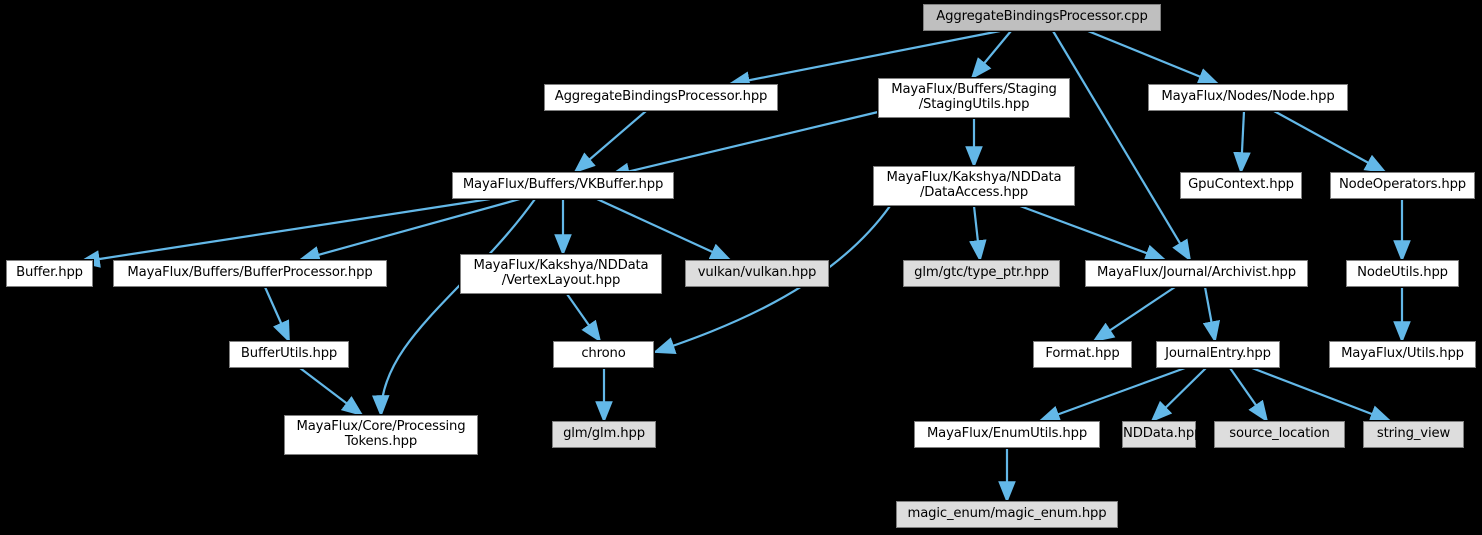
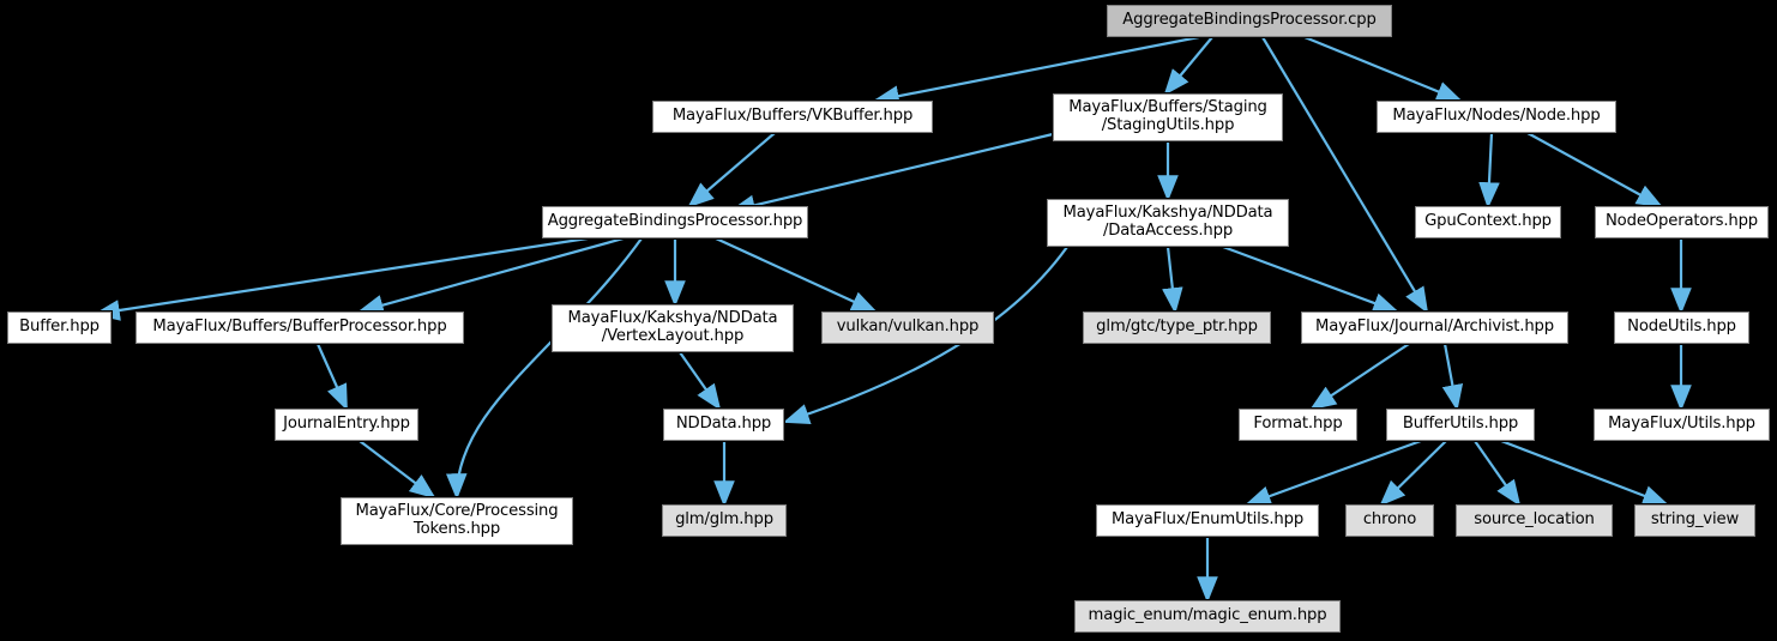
  AggregateBindingsProcessor.cpp
- AggregateBindingsProcessor.hpp
+ MayaFlux/Buffers/VKBuffer.hpp
  MayaFlux/Buffers/Staging
  /StagingUtils.hpp
  MayaFlux/Nodes/Node.hpp
- MayaFlux/Buffers/VKBuffer.hpp
+ AggregateBindingsProcessor.hpp
  MayaFlux/Kakshya/NDData
  /DataAccess.hpp
  GpuContext.hpp
  NodeOperators.hpp
  Buffer.hpp
  MayaFlux/Buffers/BufferProcessor.hpp
  MayaFlux/Kakshya/NDData
  /VertexLayout.hpp
  vulkan/vulkan.hpp
  glm/gtc/type_ptr.hpp
  MayaFlux/Journal/Archivist.hpp
  NodeUtils.hpp
- BufferUtils.hpp
+ JournalEntry.hpp
- chrono
+ NDData.hpp
  Format.hpp
- JournalEntry.hpp
+ BufferUtils.hpp
  MayaFlux/Utils.hpp
  MayaFlux/Core/Processing
  Tokens.hpp
  glm/glm.hpp
  MayaFlux/EnumUtils.hpp
- NDData.hpp
+ chrono
  source_location
  string_view
  magic_enum/magic_enum.hpp
